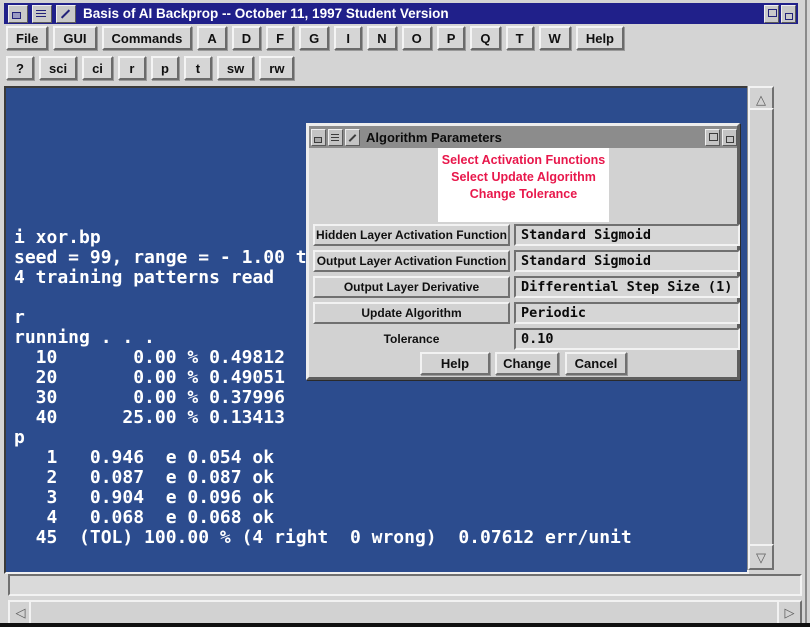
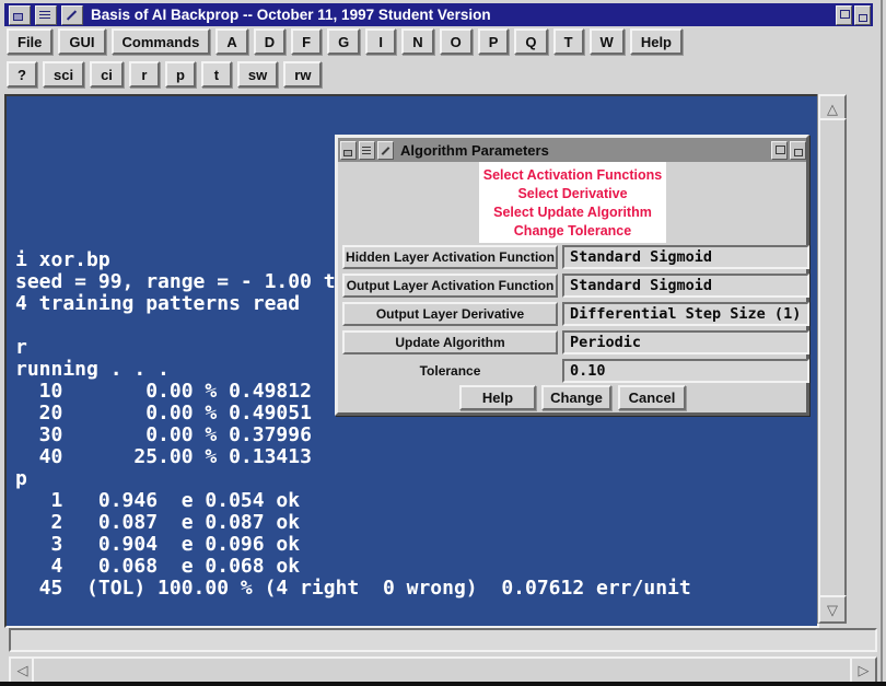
  Basis of AI Backprop -- October 11, 1997 Student Version
  File
  GUI
  Commands
  A
  D
  F
  G
  I
  N
  O
  P
  Q
  T
  W
  Help
  ?
  sci
  ci
  r
  p
  t
  sw
  rw
  i xor.bp
  seed = 99, range = - 1.00 t
  4 training patterns read
  r
  running . . .
  10 0.00 % 0.49812
  20 0.00 % 0.49051
  30 0.00 % 0.37996
  40 25.00 % 0.13413
  p
  1 0.946 e 0.054 ok
  2 0.087 e 0.087 ok
  3 0.904 e 0.096 ok
  4 0.068 e 0.068 ok
  45 (TOL) 100.00 % (4 right 0 wrong) 0.07612 err/unit
  △
  ▽
  ◁
  ▷
  Algorithm Parameters
  Select Activation Functions
+ Select Derivative
  Select Update Algorithm
  Change Tolerance
  Hidden Layer Activation Function
  Standard Sigmoid
  Output Layer Activation Function
  Standard Sigmoid
  Output Layer Derivative
  Differential Step Size (1)
  Update Algorithm
  Periodic
  Tolerance
  0.10
  Help
  Change
  Cancel
